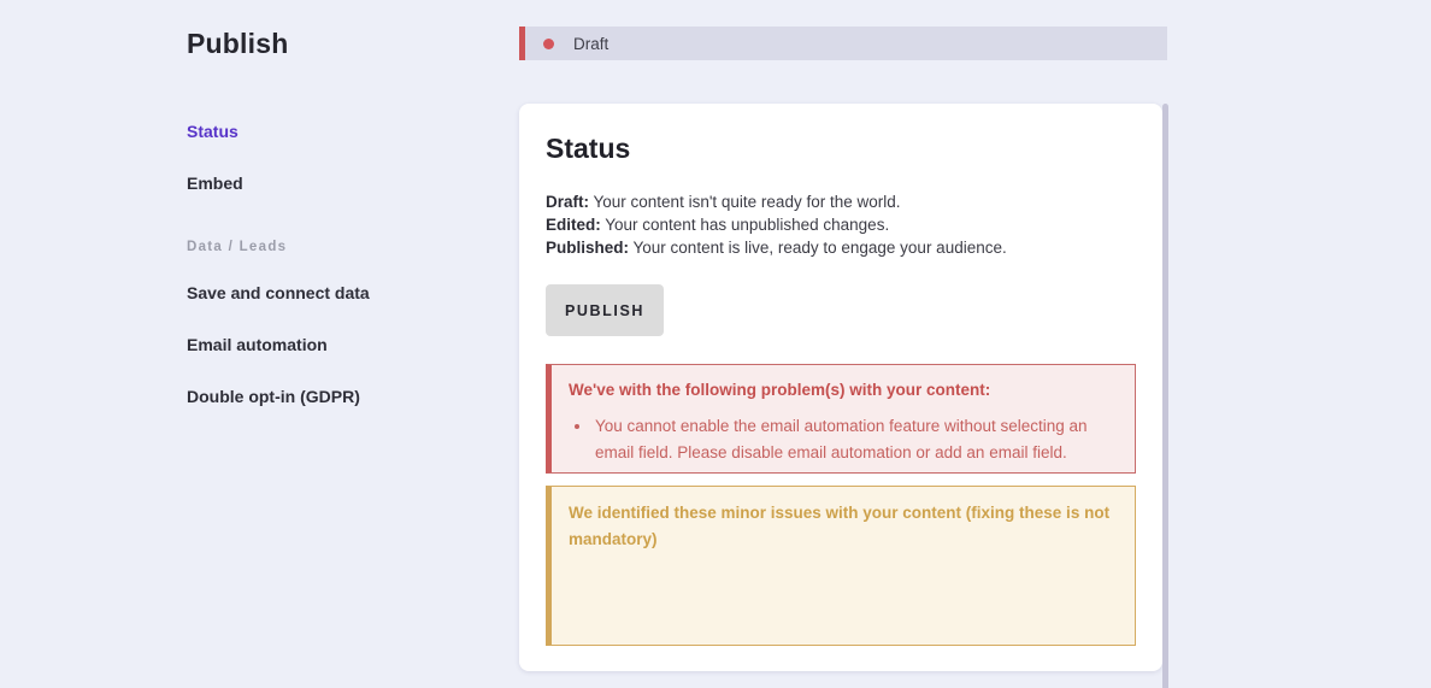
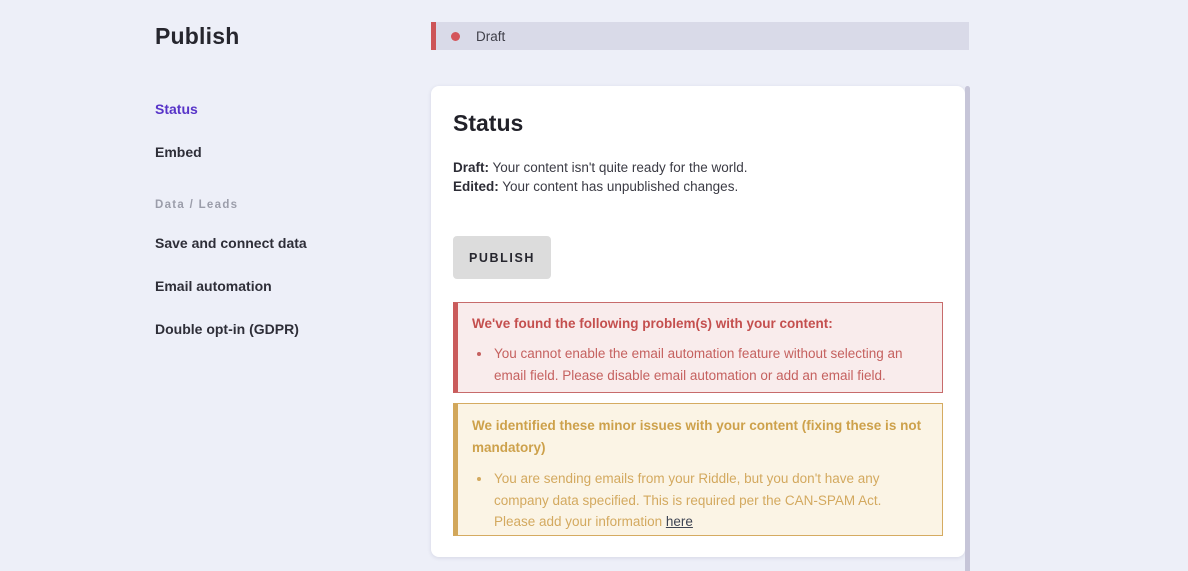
  Publish
  Status
  Embed
  Data / Leads
  Save and connect data
  Email automation
  Double opt-in (GDPR)
  Draft
  Status
  Draft: Your content isn't quite ready for the world.
  Edited: Your content has unpublished changes.
- Published: Your content is live, ready to engage your audience.
  PUBLISH
- We've with the following problem(s) with your content:
+ We've found the following problem(s) with your content:
  You cannot enable the email automation feature without selecting an email field. Please disable email automation or add an email field.
  We identified these minor issues with your content (fixing these is not mandatory)
+ You are sending emails from your Riddle, but you don't have any company data specified. This is required per the CAN-SPAM Act. Please add your information here
